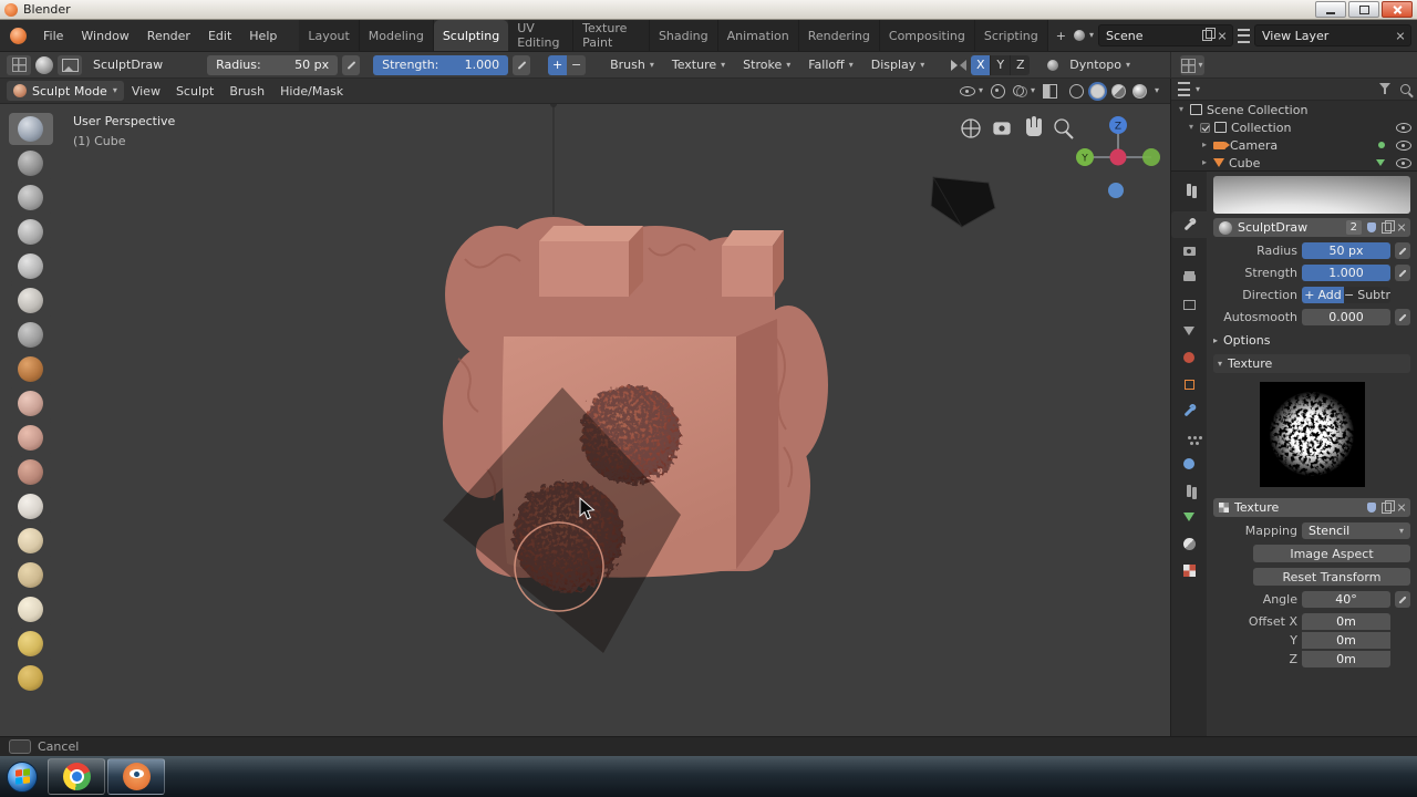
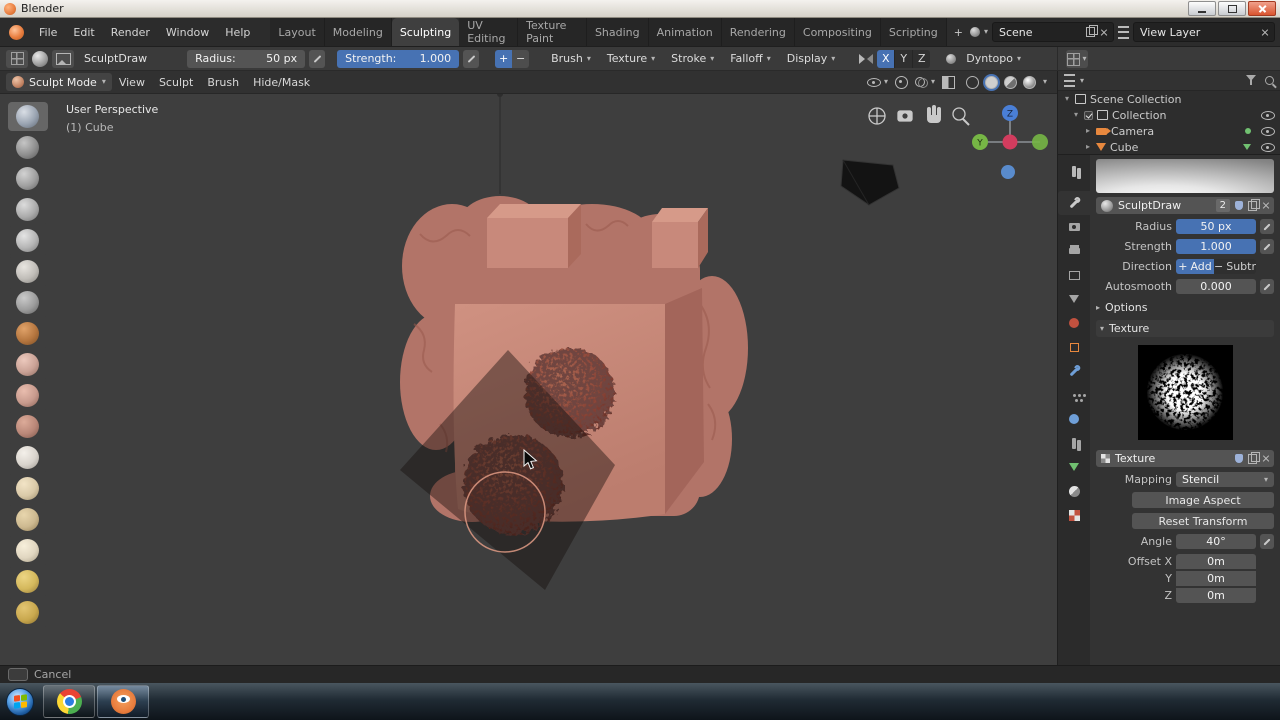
  Blender
  File
- Window
+ Edit
  Render
- Edit
+ Window
  Help
  Layout
  Modeling
  Sculpting
  UV Editing
  Texture Paint
  Shading
  Animation
  Rendering
  Compositing
  Scripting
  +
  ▾
  Scene
  View Layer
  SculptDraw
  Radius:
  50 px
  Strength:
  1.000
  +
  −
  Brush
  ▾
  Texture
  ▾
  Stroke
  ▾
  Falloff
  ▾
  Display
  ▾
  X
  Y
  Z
  Dyntopo
  ▾
  ▾
  Sculpt Mode
  ▾
  View
  Sculpt
  Brush
  Hide/Mask
  ▾
  ▾
  ▾
  Z
  Y
  User Perspective
  (1) Cube
  ▾
  ▾
  Scene Collection
  ▾
  Collection
  ▸
  Camera
  ▸
  Cube
  SculptDraw
  2
  Radius
  50 px
  Strength
  1.000
  Direction
  +
  Add
  −
  Subtr
  Autosmooth
  0.000
  ▸
  Options
  ▾
  Texture
  Texture
  Mapping
  Stencil
  ▾
  Image Aspect
  Reset Transform
  Angle
  40°
  Offset X
  0m
  Y
  0m
  Z
  0m
  Cancel
